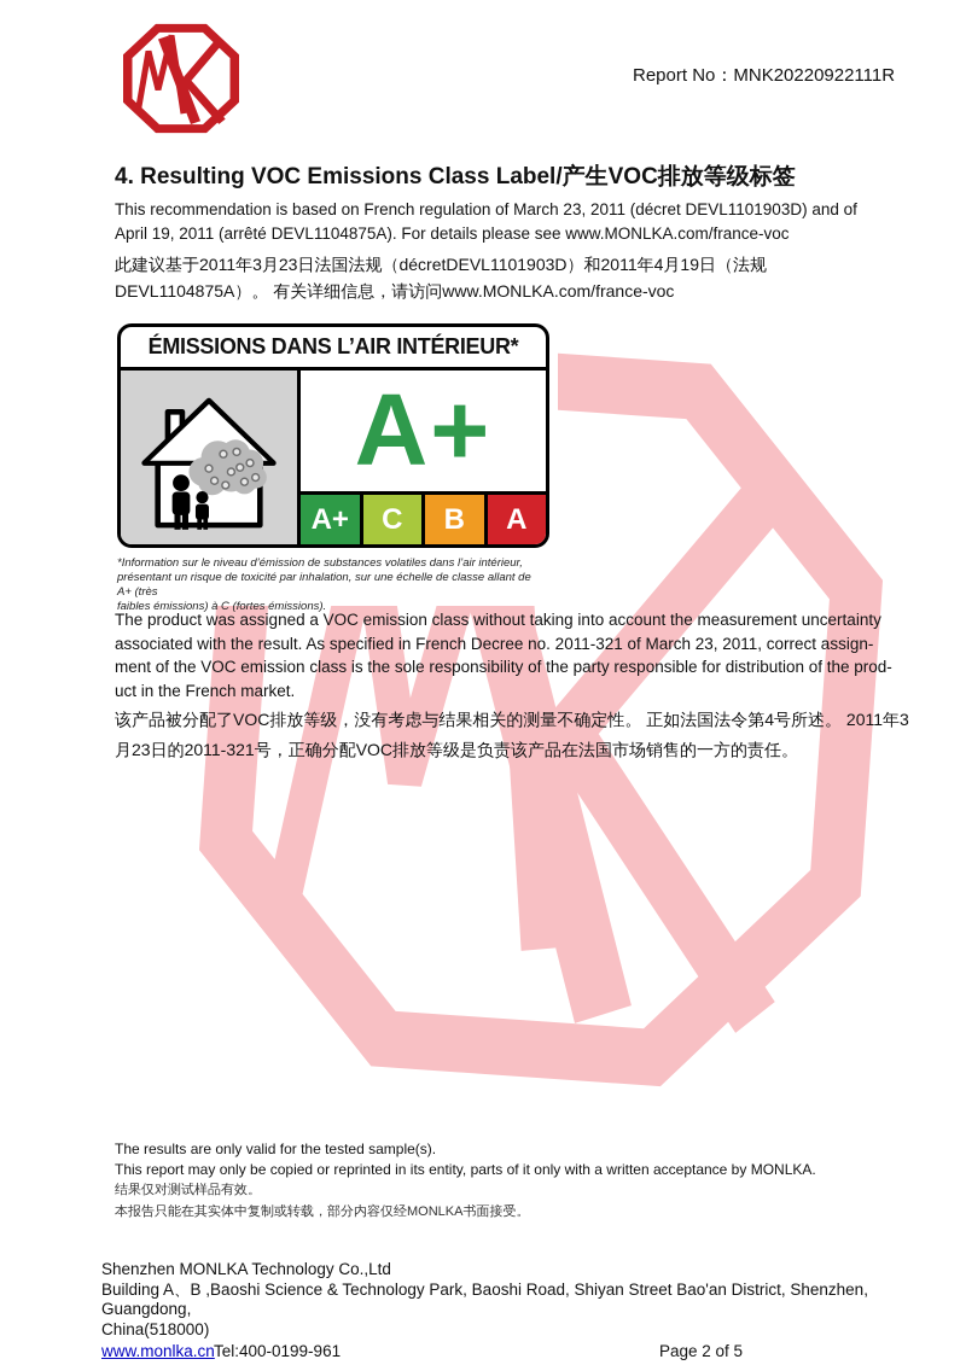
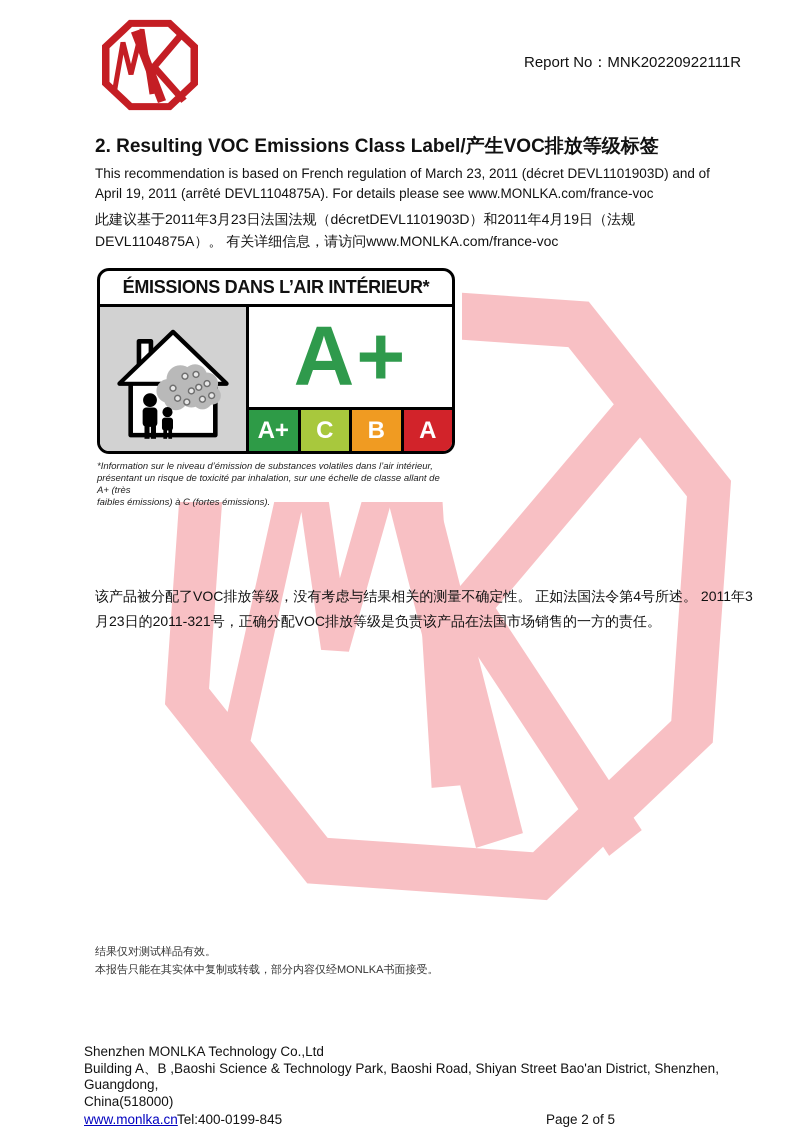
  Report No：MNK20220922111R
- 4. Resulting VOC Emissions Class Label/产生VOC排放等级标签
+ 2. Resulting VOC Emissions Class Label/产生VOC排放等级标签
  This recommendation is based on French regulation of March 23, 2011 (décret DEVL1101903D) and of
  April 19, 2011 (arrêté DEVL1104875A). For details please see www.MONLKA.com/france-voc
  此建议基于2011年3月23日法国法规（décretDEVL1101903D）和2011年4月19日（法规
  DEVL1104875A）。 有关详细信息，请访问www.MONLKA.com/france-voc
  ÉMISSIONS DANS L’AIR INTÉRIEUR*
  A+
  A+
  C
  B
  A
  *Information sur le niveau d’émission de substances volatiles dans l’air intérieur,
  présentant un risque de toxicité par inhalation, sur une échelle de classe allant de A+ (très
  faibles émissions) à C (fortes émissions).
- The product was assigned a VOC emission class without taking into account the measurement uncertainty
- associated with the result. As specified in French Decree no. 2011-321 of March 23, 2011, correct assign-
- ment of the VOC emission class is the sole responsibility of the party responsible for distribution of the prod-
- uct in the French market.
  该产品被分配了VOC排放等级，没有考虑与结果相关的测量不确定性。 正如法国法令第4号所述。 2011年3
  月23日的2011-321号，正确分配VOC排放等级是负责该产品在法国市场销售的一方的责任。
- The results are only valid for the tested sample(s).
- This report may only be copied or reprinted in its entity, parts of it only with a written acceptance by MONLKA.
  结果仅对测试样品有效。
  本报告只能在其实体中复制或转载，部分内容仅经MONLKA书面接受。
  Shenzhen MONLKA Technology Co.,Ltd
  Building A、B ,Baoshi Science & Technology Park, Baoshi Road, Shiyan Street Bao'an District, Shenzhen, Guangdong,
  China(518000)
  www.monlka.cn
- Tel:400-0199-961
+ Tel:400-0199-845
  Page 2 of 5
